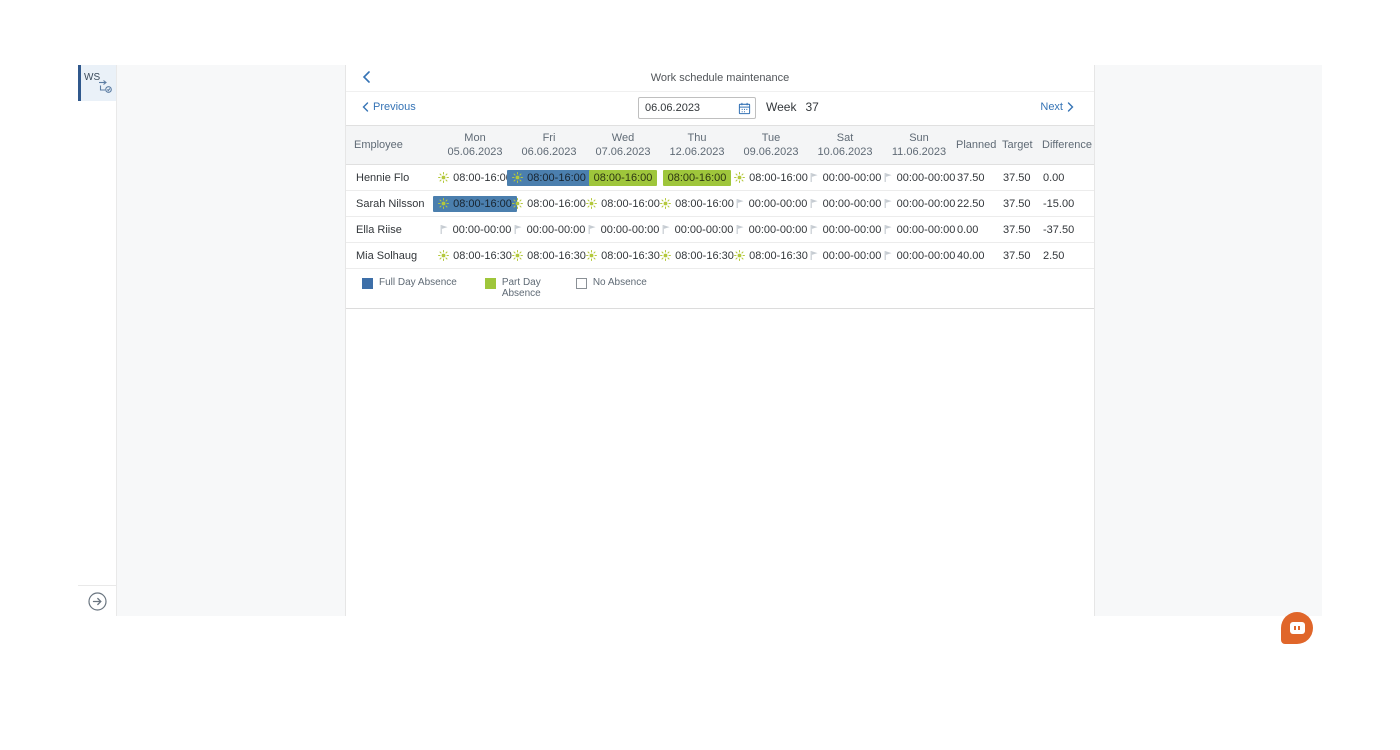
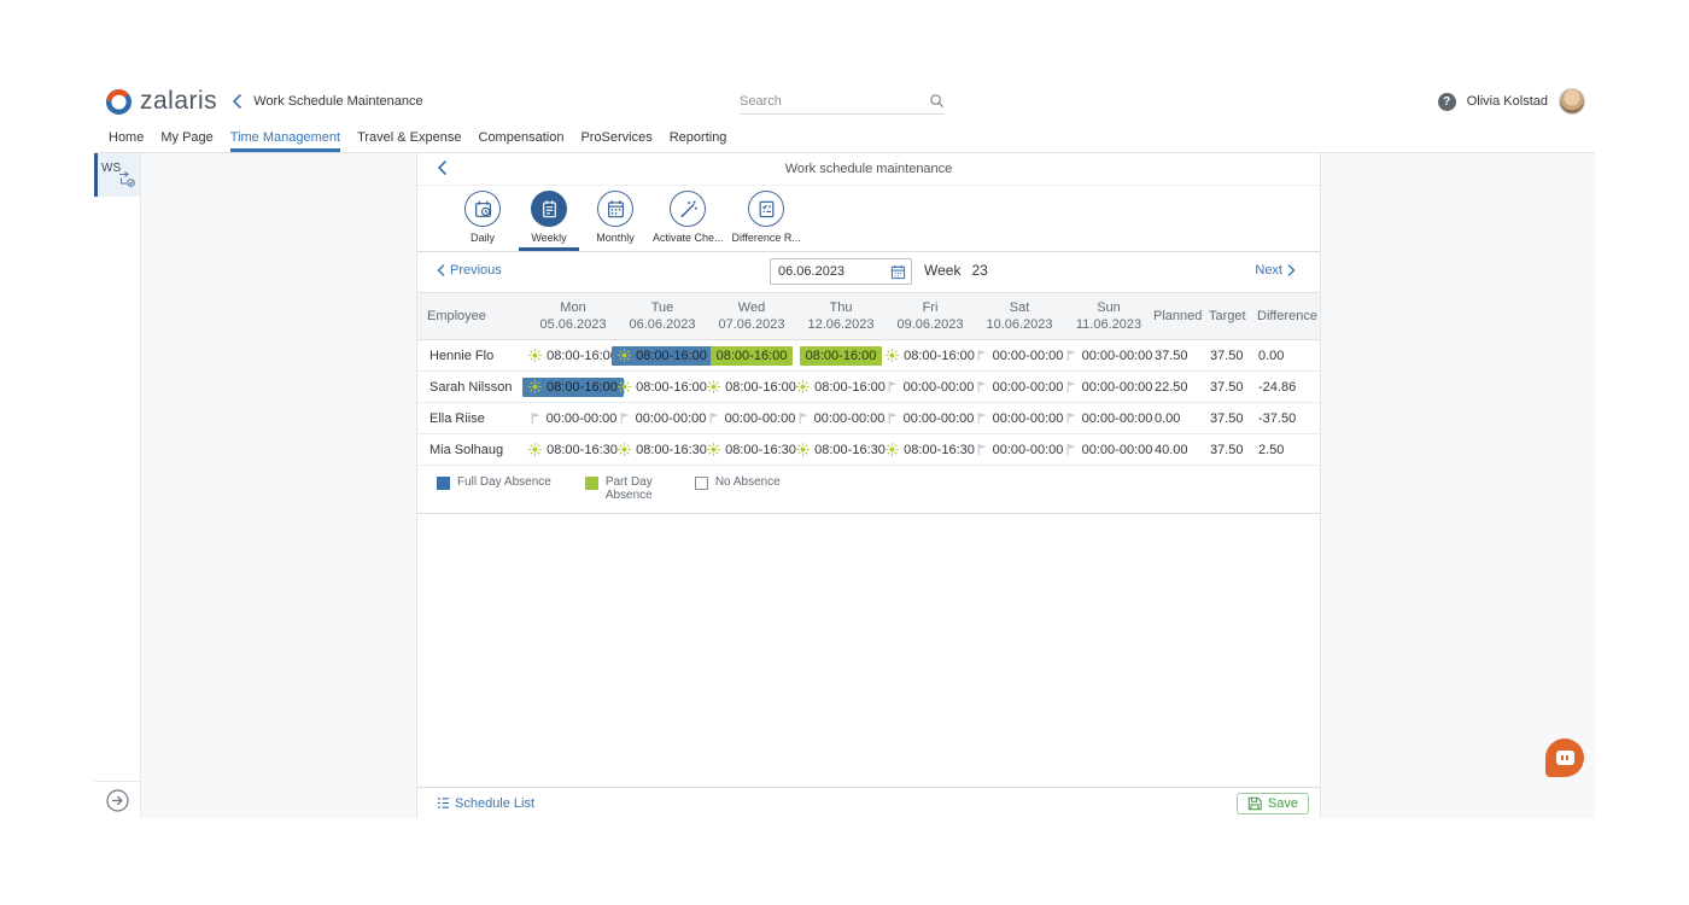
+ zalaris
+ Work Schedule Maintenance
+ Search
+ ?
+ Olivia Kolstad
+ Home
+ My Page
+ Time Management
+ Travel & Expense
+ Compensation
+ ProServices
+ Reporting
  WS
  Work schedule maintenance
+ Daily
+ Weekly
+ Monthly
+ Activate Che...
+ Difference R...
  Previous
  06.06.2023
- Week 37
+ Week 23
  Next
  Employee
  Mon
  05.06.2023
- Fri
+ Tue
  06.06.2023
  Wed
  07.06.2023
  Thu
  12.06.2023
- Tue
+ Fri
  09.06.2023
  Sat
  10.06.2023
  Sun
  11.06.2023
  Planned
  Target
  Difference
  Hennie Flo
  08:00-16:0
  08:00-16:00
  08:00-16:00
  08:00-16:00
  08:00-16:00
  00:00-00:00
  00:00-00:00
  37.50
  37.50
  0.00
  Sarah Nilsson
  08:00-16:00
  08:00-16:00
  08:00-16:00
  08:00-16:00
  00:00-00:00
  00:00-00:00
  00:00-00:00
  22.50
  37.50
- -15.00
+ -24.86
  Ella Riise
  00:00-00:00
  00:00-00:00
  00:00-00:00
  00:00-00:00
  00:00-00:00
  00:00-00:00
  00:00-00:00
  0.00
  37.50
  -37.50
  Mia Solhaug
  08:00-16:30
  08:00-16:30
  08:00-16:30
  08:00-16:30
  08:00-16:30
  00:00-00:00
  00:00-00:00
  40.00
  37.50
  2.50
  Full Day Absence
  Part Day Absence
  No Absence
+ Schedule List
+ Save
